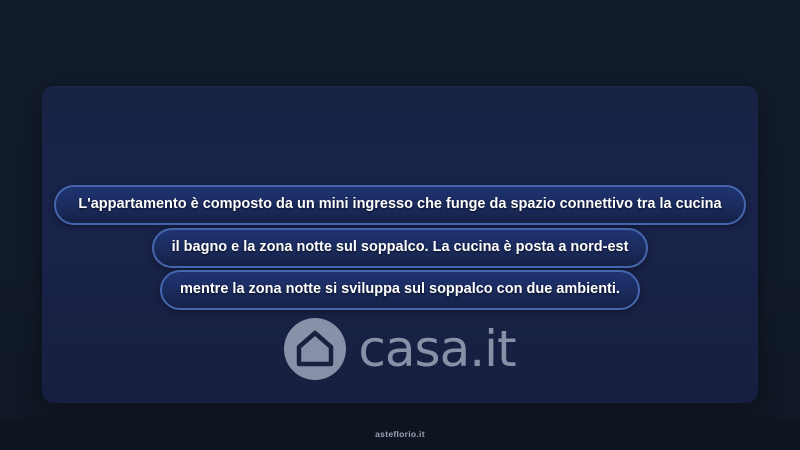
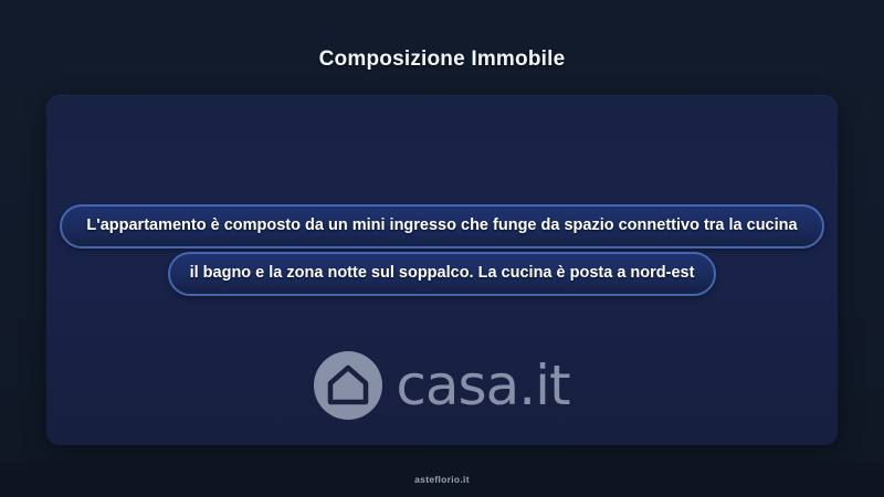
+ Composizione Immobile
  L'appartamento è composto da un mini ingresso che funge da spazio connettivo tra la cucina
  il bagno e la zona notte sul soppalco. La cucina è posta a nord-est
- mentre la zona notte si sviluppa sul soppalco con due ambienti.
  casa.it
  asteflorio.it
